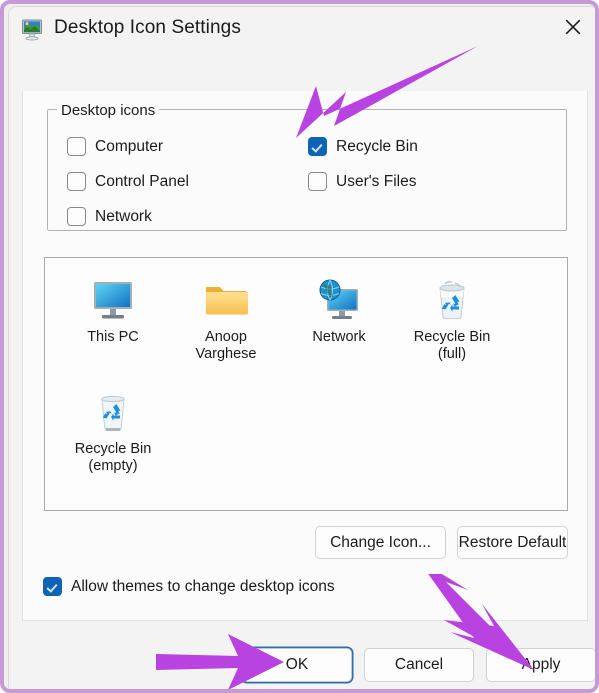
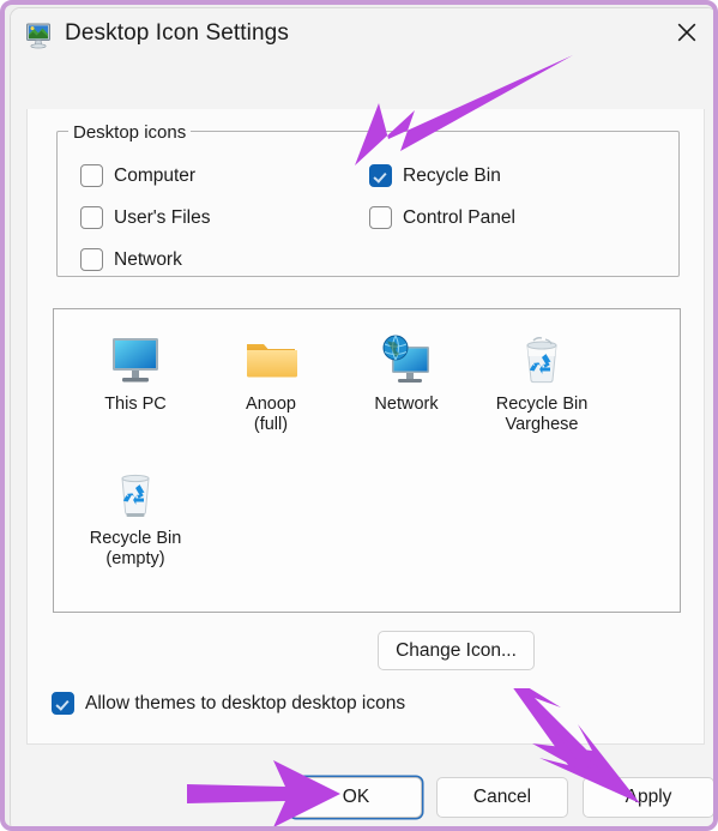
  Desktop Icon Settings
  Desktop icons
  Computer
- Control Panel
+ User's Files
  Network
  Recycle Bin
- User's Files
+ Control Panel
  This PC
  Anoop
- Varghese
+ (full)
  Network
  Recycle Bin
- (full)
+ Varghese
  Recycle Bin
  (empty)
  Change Icon...
- Restore Default
- Allow themes to change desktop icons
+ Allow themes to desktop desktop icons
  OK
  Cancel
  pply
